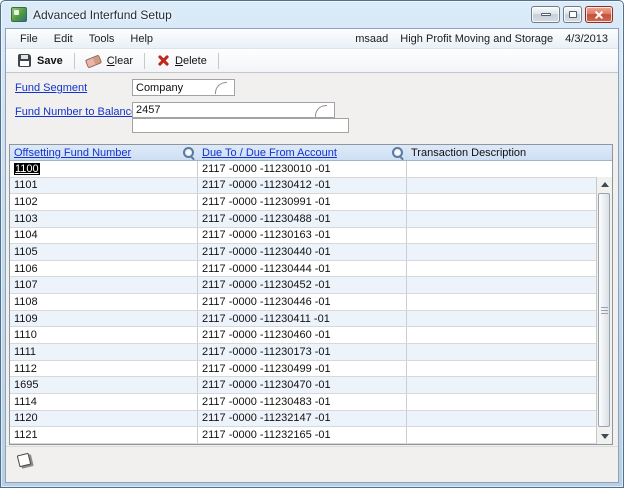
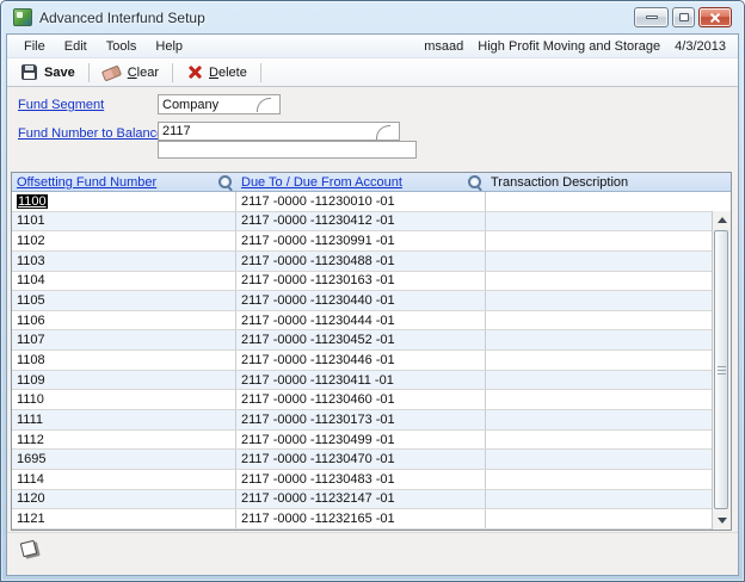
  Advanced Interfund Setup
  File
  Edit
  Tools
  Help
  msaad
  High Profit Moving and Storage
  4/3/2013
  Save
  Clear
  Delete
  Fund Segment
  Company
  Fund Number to Balanc
- 2457
+ 2117
  Offsetting Fund Number
  Due To / Due From Account
  Transaction Description
  1100
  2117 -0000 -11230010 -01
  1101
  2117 -0000 -11230412 -01
  1102
  2117 -0000 -11230991 -01
  1103
  2117 -0000 -11230488 -01
  1104
  2117 -0000 -11230163 -01
  1105
  2117 -0000 -11230440 -01
  1106
  2117 -0000 -11230444 -01
  1107
  2117 -0000 -11230452 -01
  1108
  2117 -0000 -11230446 -01
  1109
  2117 -0000 -11230411 -01
  1110
  2117 -0000 -11230460 -01
  1111
  2117 -0000 -11230173 -01
  1112
  2117 -0000 -11230499 -01
  1695
  2117 -0000 -11230470 -01
  1114
  2117 -0000 -11230483 -01
  1120
  2117 -0000 -11232147 -01
  1121
  2117 -0000 -11232165 -01
